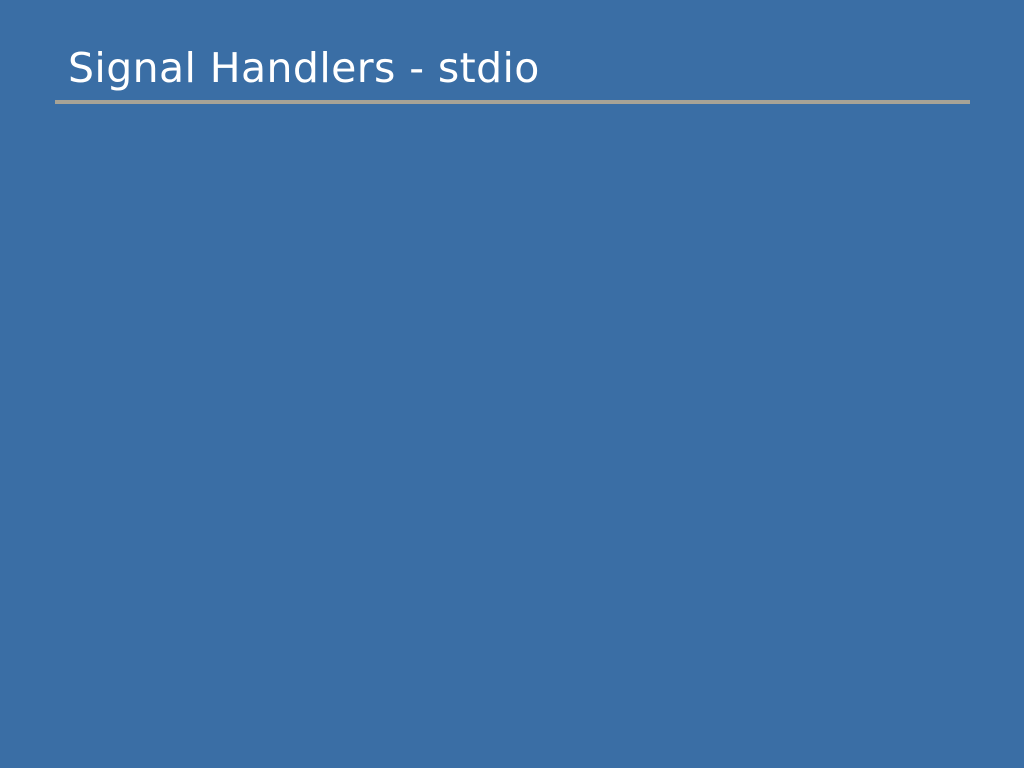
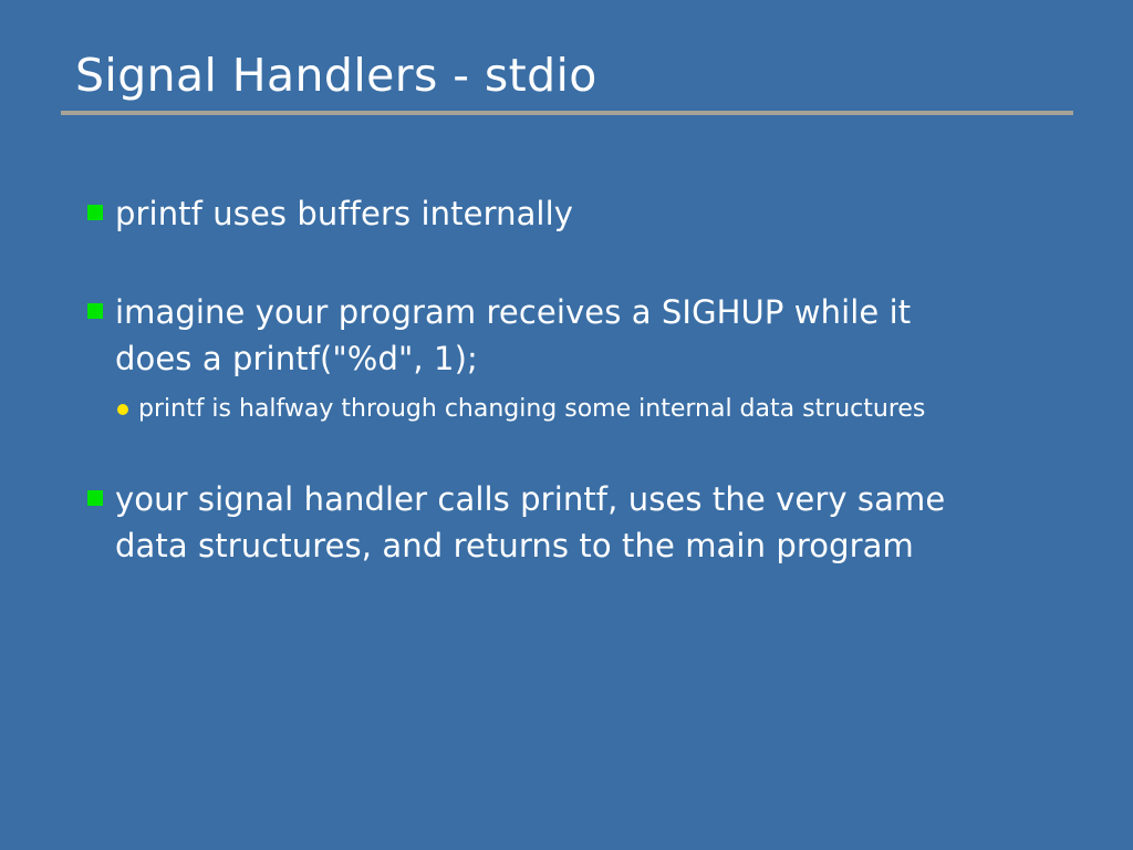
  Signal Handlers - stdio
+ printf uses buffers internally
+ imagine your program receives a SIGHUP while it
+ does a printf("%d", 1);
+ printf is halfway through changing some internal data structures
+ your signal handler calls printf, uses the very same
+ data structures, and returns to the main program
